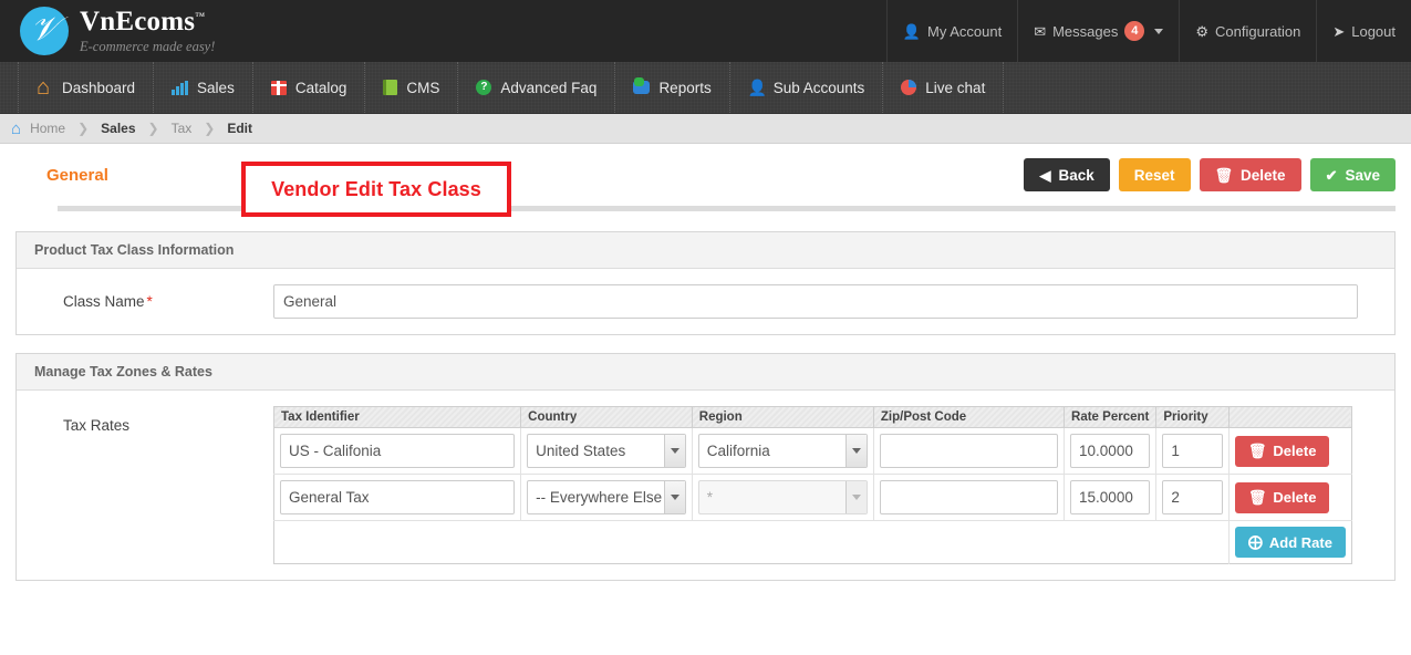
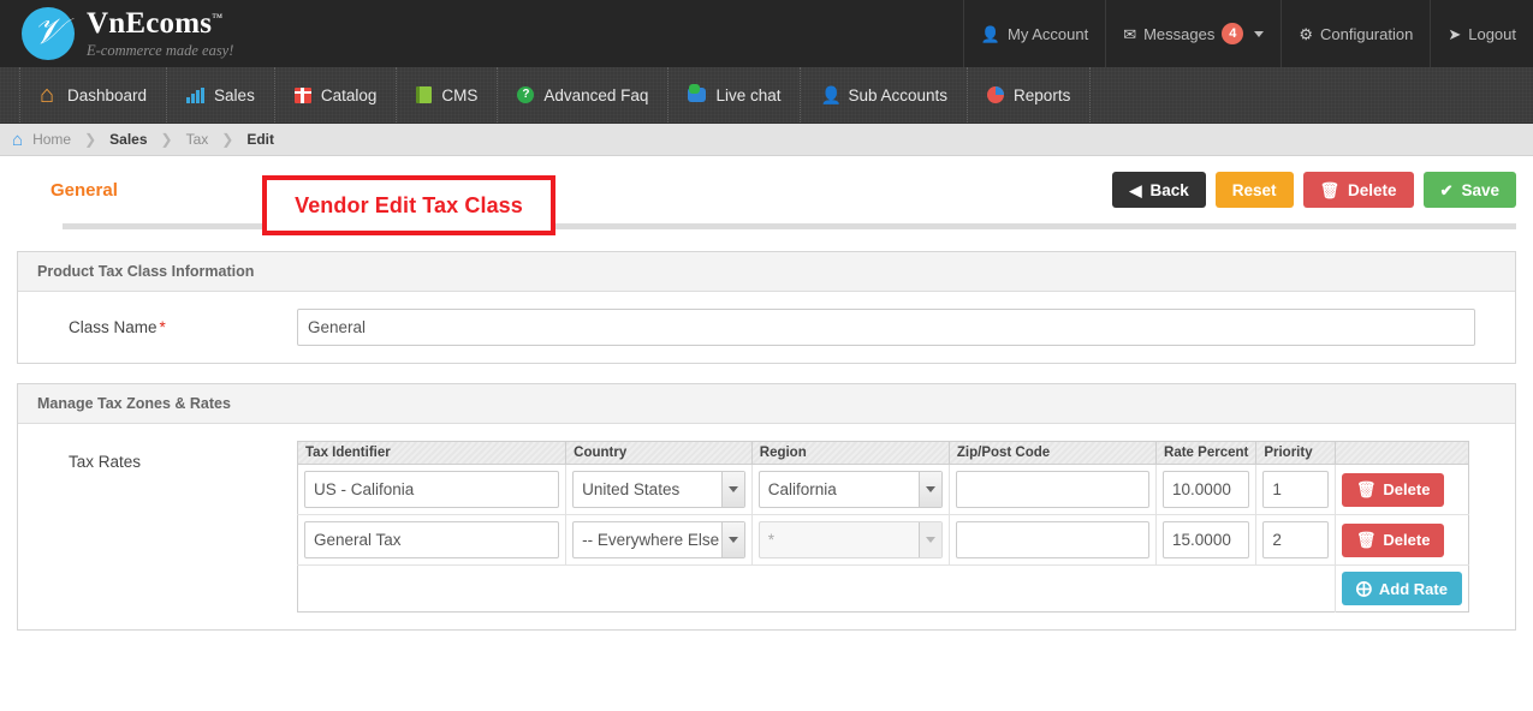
  𝒱
  VnEcoms™
  E-commerce made easy!
  👤
  My Account
  ✉
  Messages
  4
  ⚙
  Configuration
  ➤
  Logout
  Dashboard
  Sales
  Catalog
  CMS
  ?
  Advanced Faq
- Reports
+ Live chat
  👤
  Sub Accounts
- Live chat
+ Reports
  ⌂
  Home
  ❯
  Sales
  ❯
  Tax
  ❯
  Edit
  General
  ◀
  Back
  Reset
  🗑
  Delete
  ✔
  Save
  Product Tax Class Information
  Class Name *
  General
  Manage Tax Zones & Rates
  Tax Rates
  Tax Identifier	Country	Region	Zip/Post Code	Rate Percent	Priority
  US - Califonia	United States	California		10.0000	1	🗑 Delete
  General Tax	-- Everywhere Else	*		15.0000	2	🗑 Delete
  	⨁ Add Rate
  Vendor Edit Tax Class
